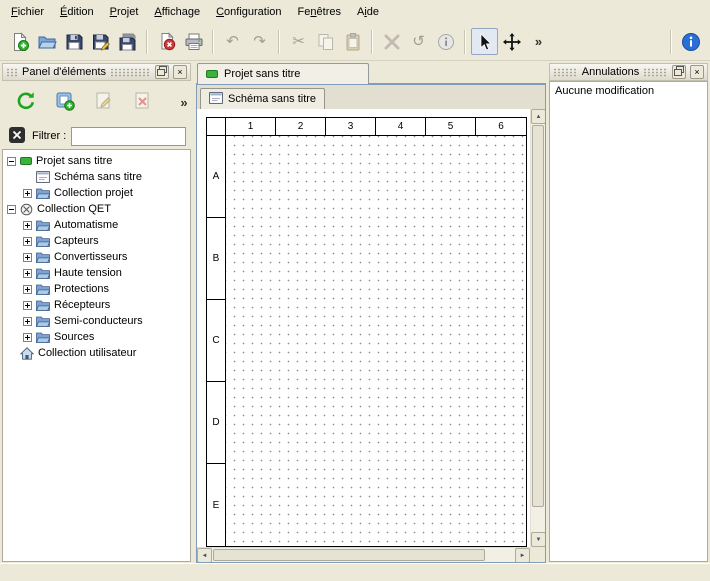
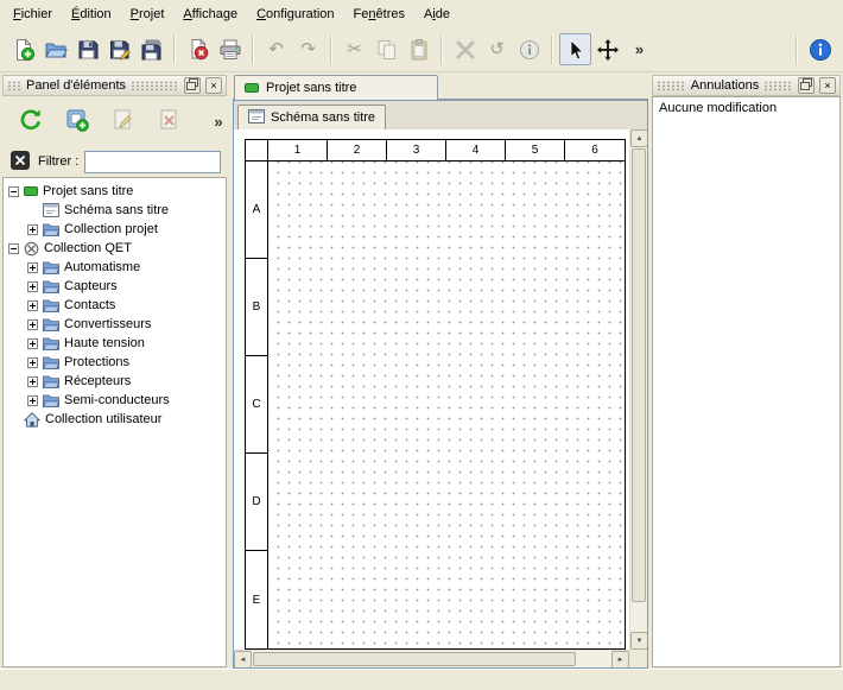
  Fichier
  Édition
  Projet
  Affichage
  Configuration
  Fenêtres
  Aide
  ↶
  ↷
  ✂
  ↺
  »
  Panel d'éléments
  ×
  »
  Filtrer :
  Projet sans titre
  Schéma sans titre
  Collection projet
  Collection QET
  Automatisme
  Capteurs
+ Contacts
  Convertisseurs
  Haute tension
  Protections
  Récepteurs
  Semi-conducteurs
- Sources
  Collection utilisateur
  Projet sans titre
  Schéma sans titre
  1
  2
  3
  4
  5
  6
  A
  B
  C
  D
  E
  Annulations
  ×
  Aucune modification
